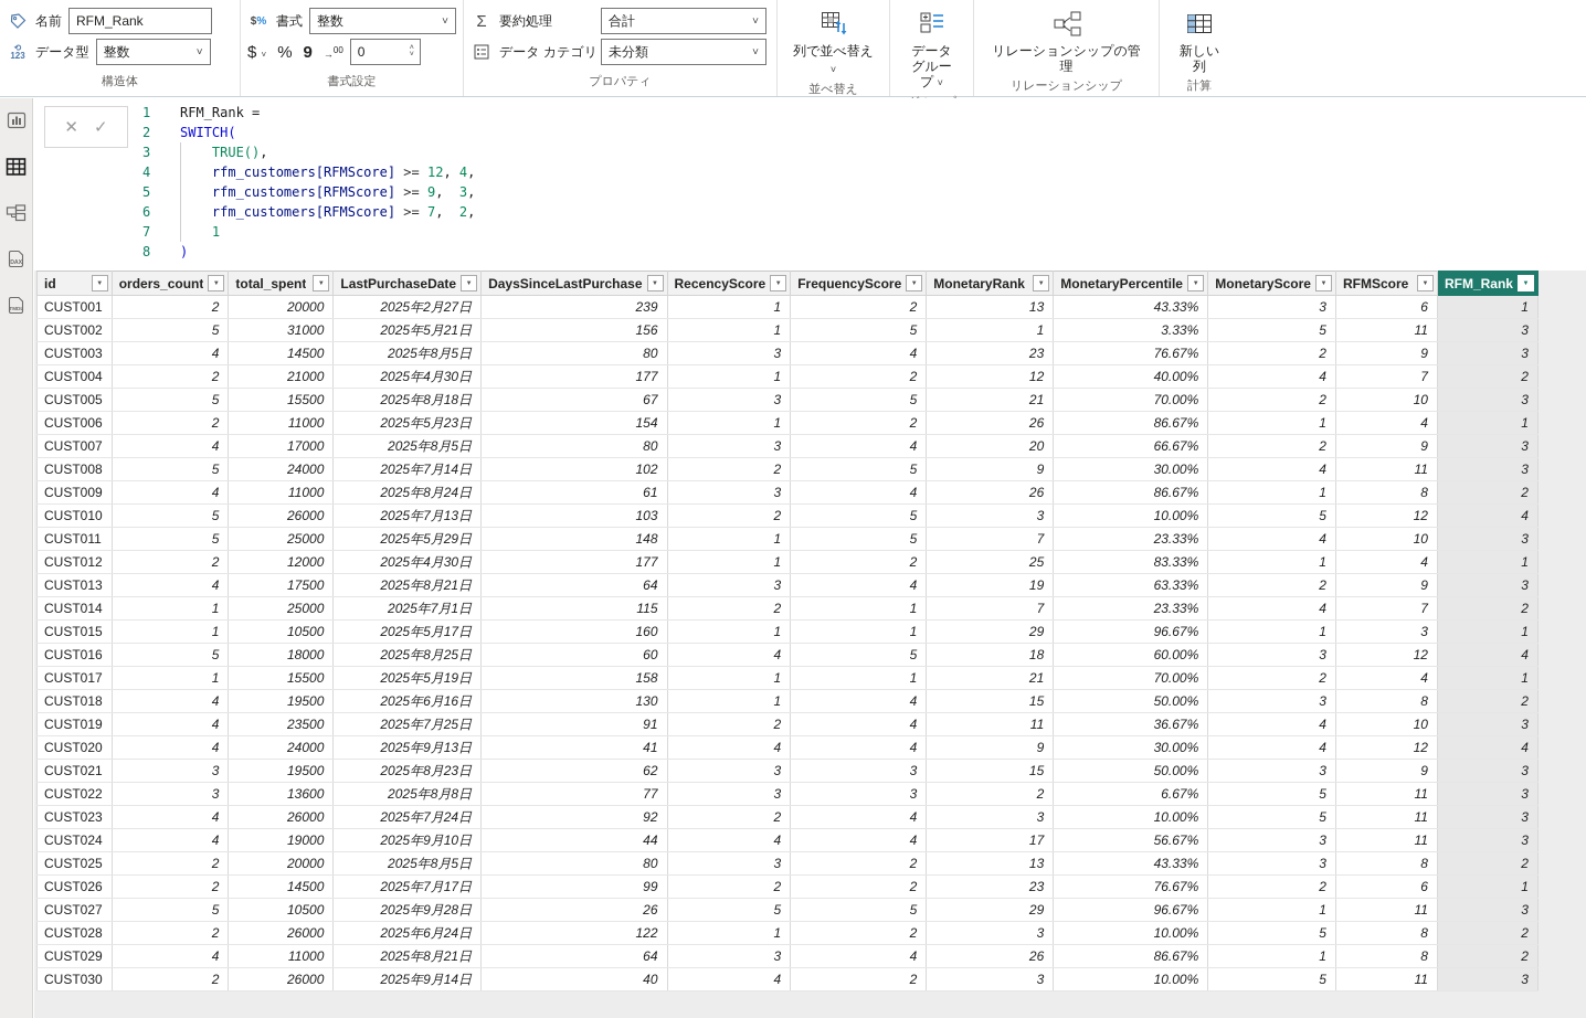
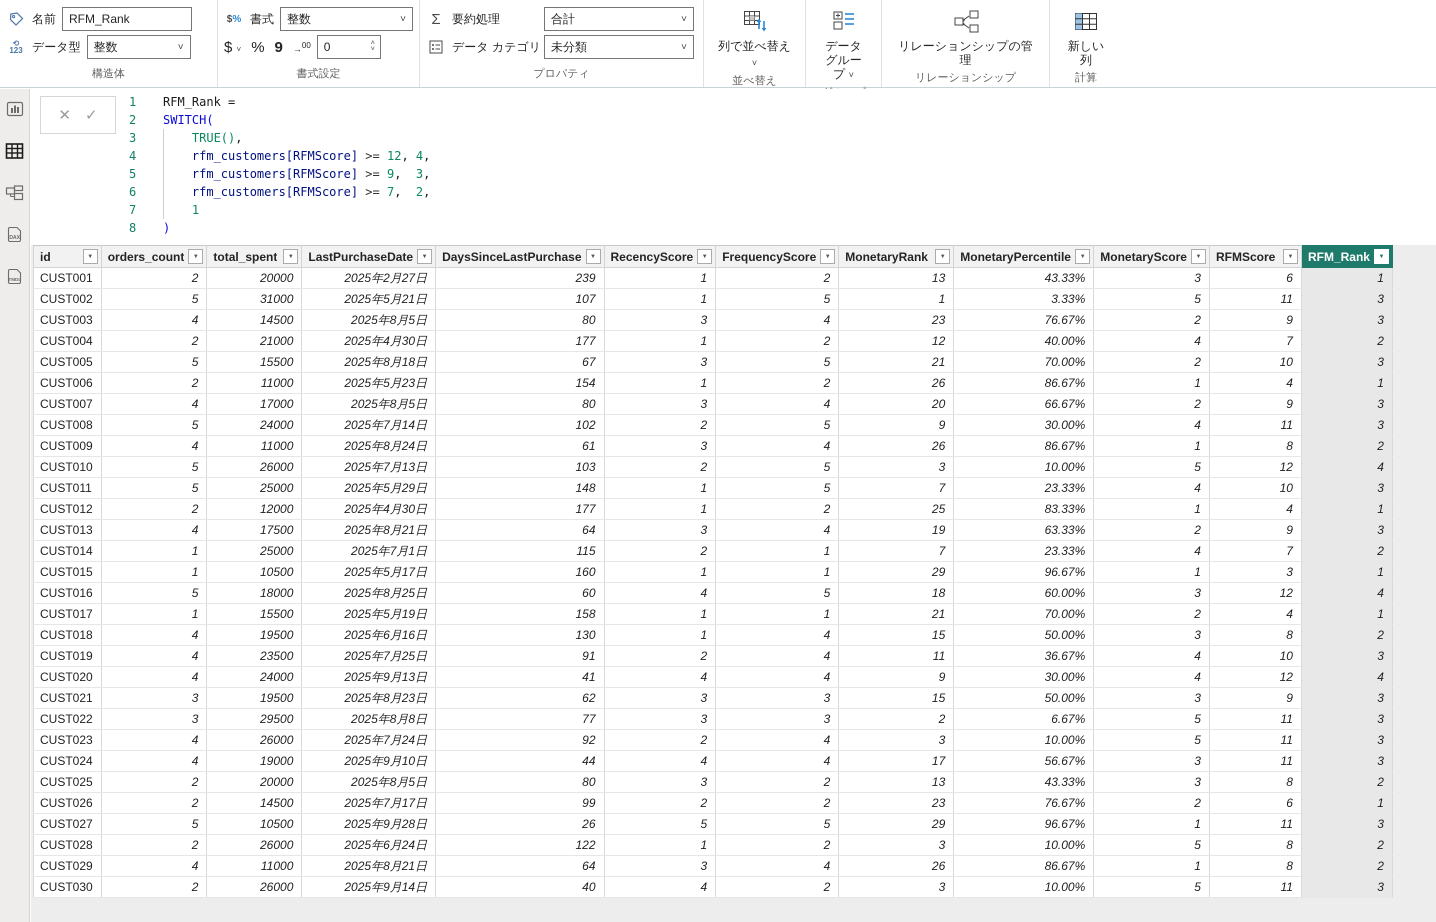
  名前
  RFM_Rank
  ⟲
  123
  データ型
  整数
  ˅
  構造体
  $
  %
  書式
  整数
  ˅
  $ ˅
  %
  9
  →00
  0
  書式設定
  Σ
  要約処理
  合計
  ˅
  データ カテゴリ
  未分類
  ˅
  プロパティ
  列で並べ替え
  ˅
  並べ替え
  データ
  グループ ˅
  リレーションシップの管理
  リレーションシップ
  新しい列
  計算
  ✕
  ✓
  1
  RFM_Rank =
  2
  SWITCH(
  3
  TRUE(),
  4
  rfm_customers[RFMScore] >= 12, 4,
  5
  rfm_customers[RFMScore] >= 9, 3,
  6
  rfm_customers[RFMScore] >= 7, 2,
  7
  1
  8
  )
  id	orders_count	total_spent	LastPurchaseDate	DaysSinceLastPurchase	RecencyScore	FrequencyScore	MonetaryRank	MonetaryPercentile	MonetaryScore	RFMScore	RFM_Rank
  CUST001	2	20000	2025年2月27日	239	1	2	13	43.33%	3	6	1
- CUST002	5	31000	2025年5月21日	156	1	5	1	3.33%	5	11	3
+ CUST002	5	31000	2025年5月21日	107	1	5	1	3.33%	5	11	3
  CUST003	4	14500	2025年8月5日	80	3	4	23	76.67%	2	9	3
  CUST004	2	21000	2025年4月30日	177	1	2	12	40.00%	4	7	2
  CUST005	5	15500	2025年8月18日	67	3	5	21	70.00%	2	10	3
  CUST006	2	11000	2025年5月23日	154	1	2	26	86.67%	1	4	1
  CUST007	4	17000	2025年8月5日	80	3	4	20	66.67%	2	9	3
  CUST008	5	24000	2025年7月14日	102	2	5	9	30.00%	4	11	3
  CUST009	4	11000	2025年8月24日	61	3	4	26	86.67%	1	8	2
  CUST010	5	26000	2025年7月13日	103	2	5	3	10.00%	5	12	4
  CUST011	5	25000	2025年5月29日	148	1	5	7	23.33%	4	10	3
  CUST012	2	12000	2025年4月30日	177	1	2	25	83.33%	1	4	1
  CUST013	4	17500	2025年8月21日	64	3	4	19	63.33%	2	9	3
  CUST014	1	25000	2025年7月1日	115	2	1	7	23.33%	4	7	2
  CUST015	1	10500	2025年5月17日	160	1	1	29	96.67%	1	3	1
  CUST016	5	18000	2025年8月25日	60	4	5	18	60.00%	3	12	4
  CUST017	1	15500	2025年5月19日	158	1	1	21	70.00%	2	4	1
  CUST018	4	19500	2025年6月16日	130	1	4	15	50.00%	3	8	2
  CUST019	4	23500	2025年7月25日	91	2	4	11	36.67%	4	10	3
  CUST020	4	24000	2025年9月13日	41	4	4	9	30.00%	4	12	4
  CUST021	3	19500	2025年8月23日	62	3	3	15	50.00%	3	9	3
- CUST022	3	13600	2025年8月8日	77	3	3	2	6.67%	5	11	3
+ CUST022	3	29500	2025年8月8日	77	3	3	2	6.67%	5	11	3
  CUST023	4	26000	2025年7月24日	92	2	4	3	10.00%	5	11	3
  CUST024	4	19000	2025年9月10日	44	4	4	17	56.67%	3	11	3
  CUST025	2	20000	2025年8月5日	80	3	2	13	43.33%	3	8	2
  CUST026	2	14500	2025年7月17日	99	2	2	23	76.67%	2	6	1
  CUST027	5	10500	2025年9月28日	26	5	5	29	96.67%	1	11	3
  CUST028	2	26000	2025年6月24日	122	1	2	3	10.00%	5	8	2
  CUST029	4	11000	2025年8月21日	64	3	4	26	86.67%	1	8	2
  CUST030	2	26000	2025年9月14日	40	4	2	3	10.00%	5	11	3
